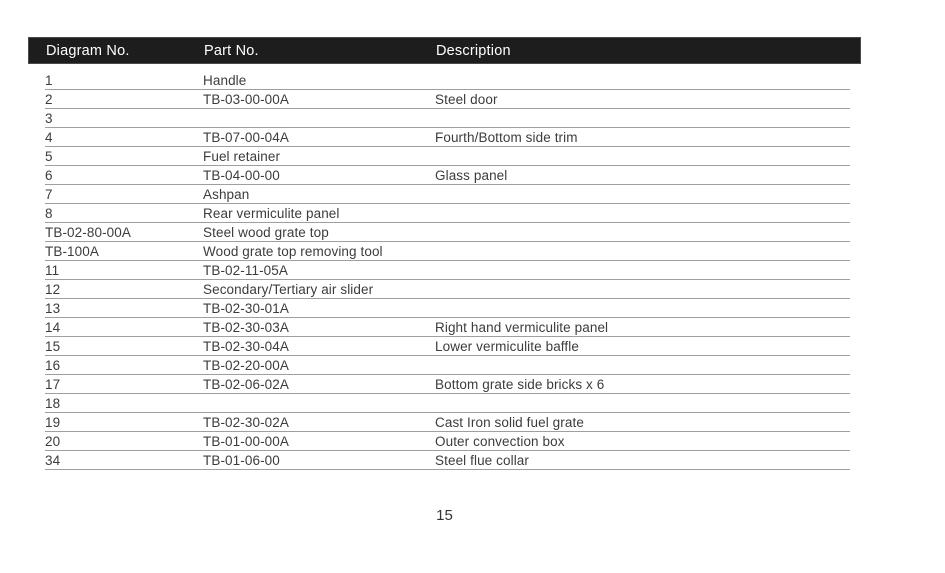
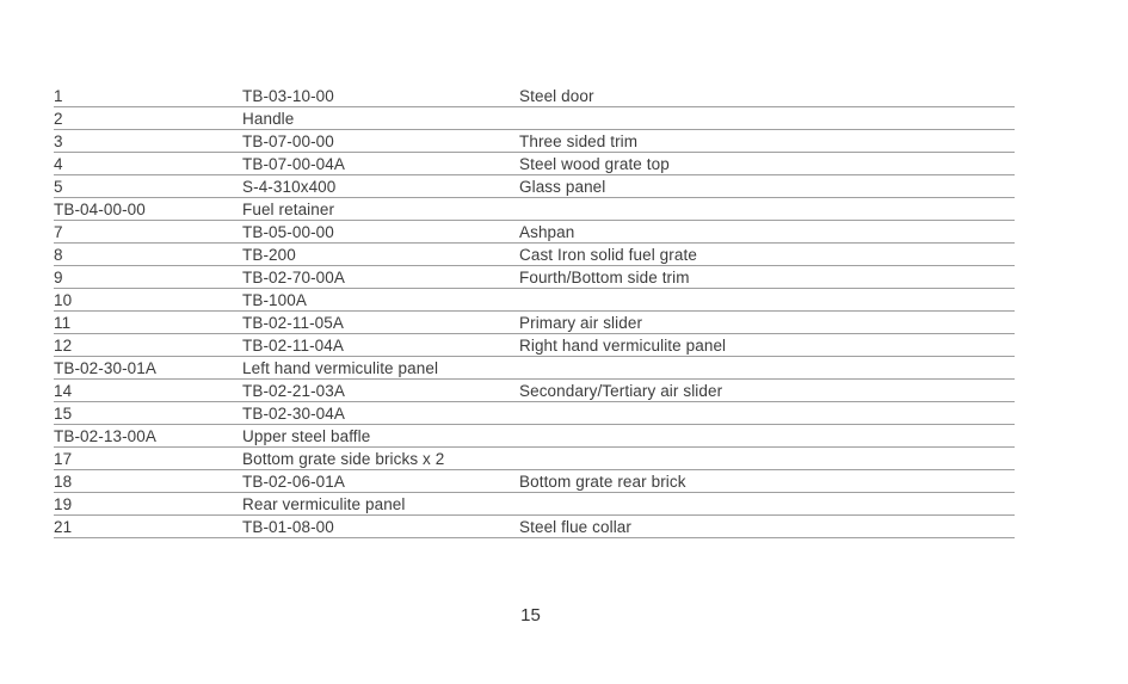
- Diagram No.
- Part No.
- Description
  1
+ TB-03-10-00
- Handle
+ Steel door
  2
- TB-03-00-00A
- Steel door
+ Handle
  3
+ TB-07-00-00
+ Three sided trim
  4
  TB-07-00-04A
- Fourth/Bottom side trim
+ Steel wood grate top
  5
+ S-4-310x400
- Fuel retainer
+ Glass panel
- 6
  TB-04-00-00
- Glass panel
+ Fuel retainer
  7
+ TB-05-00-00
  Ashpan
  8
+ TB-200
- Rear vermiculite panel
+ Cast Iron solid fuel grate
+ 9
- TB-02-80-00A
+ TB-02-70-00A
- Steel wood grate top
+ Fourth/Bottom side trim
+ 10
  TB-100A
- Wood grate top removing tool
  11
  TB-02-11-05A
+ Primary air slider
  12
+ TB-02-11-04A
- Secondary/Tertiary air slider
+ Right hand vermiculite panel
- 13
  TB-02-30-01A
+ Left hand vermiculite panel
  14
- TB-02-30-03A
+ TB-02-21-03A
- Right hand vermiculite panel
+ Secondary/Tertiary air slider
  15
  TB-02-30-04A
- Lower vermiculite baffle
- 16
- TB-02-20-00A
+ TB-02-13-00A
+ Upper steel baffle
  17
- TB-02-06-02A
- Bottom grate side bricks x 6
+ Bottom grate side bricks x 2
  18
+ TB-02-06-01A
+ Bottom grate rear brick
  19
- TB-02-30-02A
- Cast Iron solid fuel grate
+ Rear vermiculite panel
- 20
- TB-01-00-00A
- Outer convection box
- 34
+ 21
- TB-01-06-00
+ TB-01-08-00
  Steel flue collar
  15
